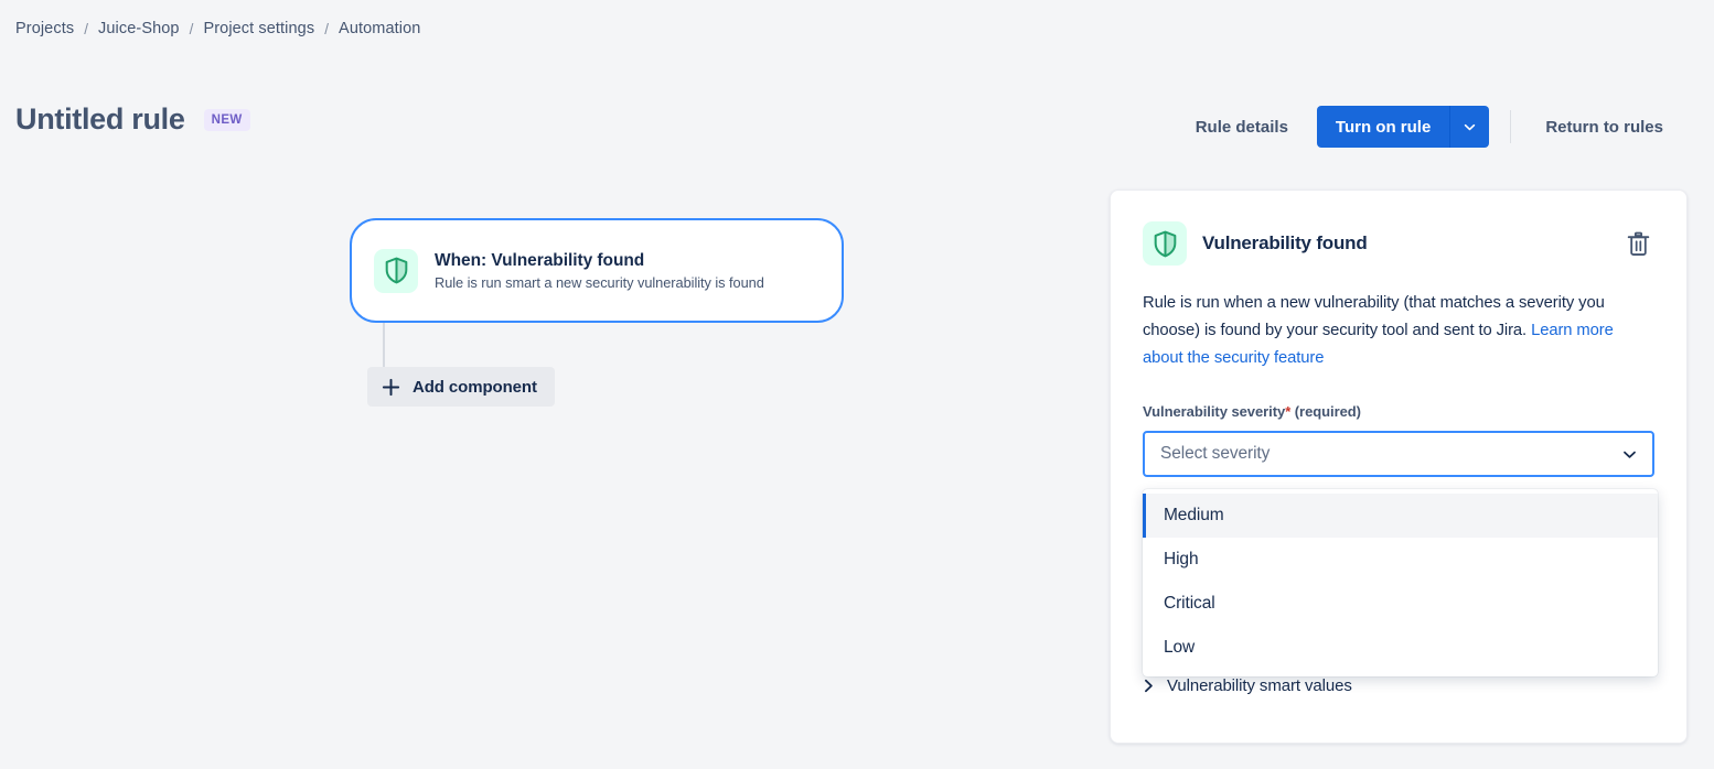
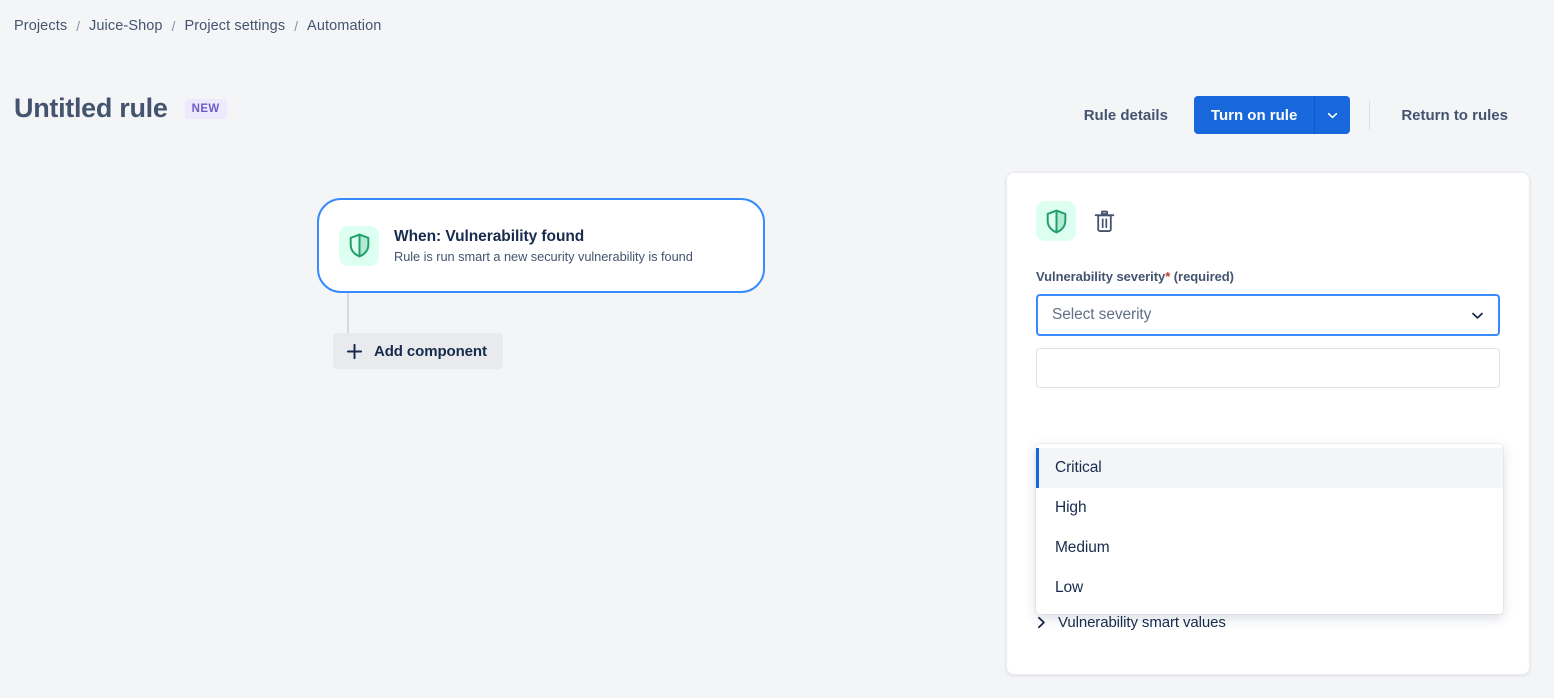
  Projects
  /
  Juice-Shop
  /
  Project settings
  /
  Automation
  Untitled rule
  NEW
  Rule details
  Turn on rule
  Return to rules
  When: Vulnerability found
  Rule is run smart a new security vulnerability is found
  Add component
- Vulnerability found
- Rule is run when a new vulnerability (that matches a severity you choose) is found by your security tool and sent to Jira. Learn more about the security feature
  Vulnerability severity* (required)
  Select severity
  Vulnerability smart values
- Medium
+ Critical
  High
- Critical
+ Medium
  Low
